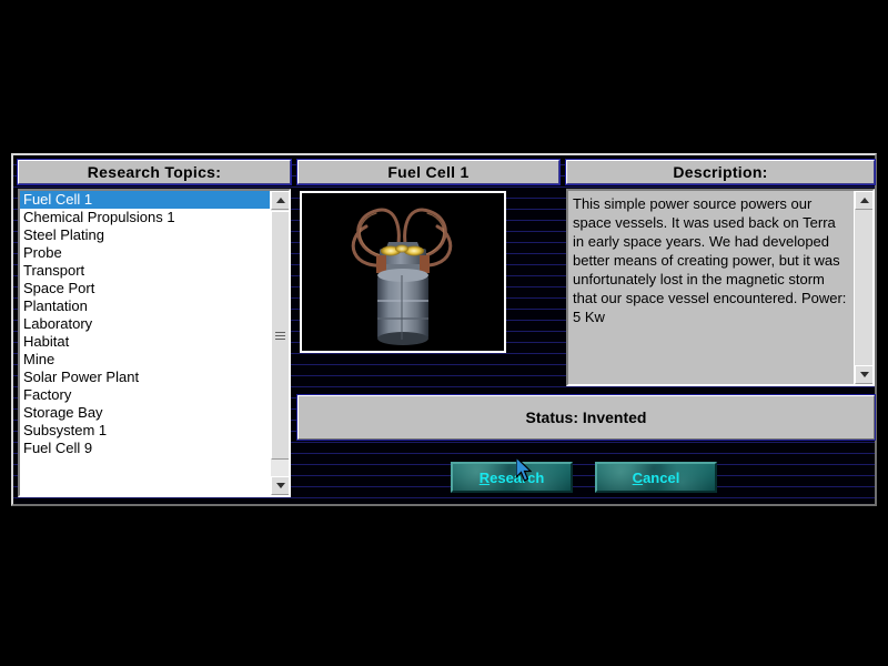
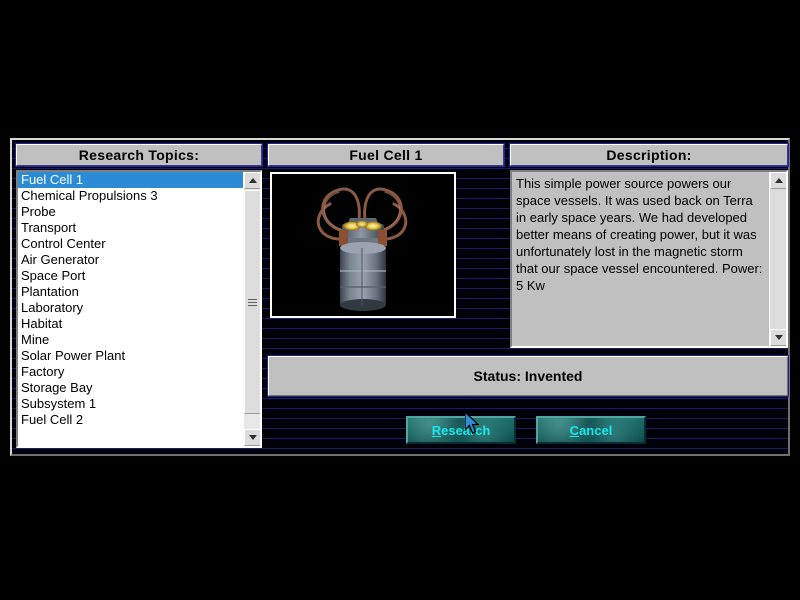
  Research Topics:
  Fuel Cell 1
- Chemical Propulsions 1
+ Chemical Propulsions 3
- Steel Plating
  Probe
  Transport
+ Control Center
+ Air Generator
  Space Port
  Plantation
  Laboratory
  Habitat
  Mine
  Solar Power Plant
  Factory
  Storage Bay
  Subsystem 1
- Fuel Cell 9
+ Fuel Cell 2
  Fuel Cell 1
  Description:
  This simple power source powers our space vessels. It was used back on Terra in early space years. We had developed better means of creating power, but it was unfortunately lost in the magnetic storm that our space vessel encountered. Power: 5 Kw
  Status: Invented
  Reseach
  Cancel
